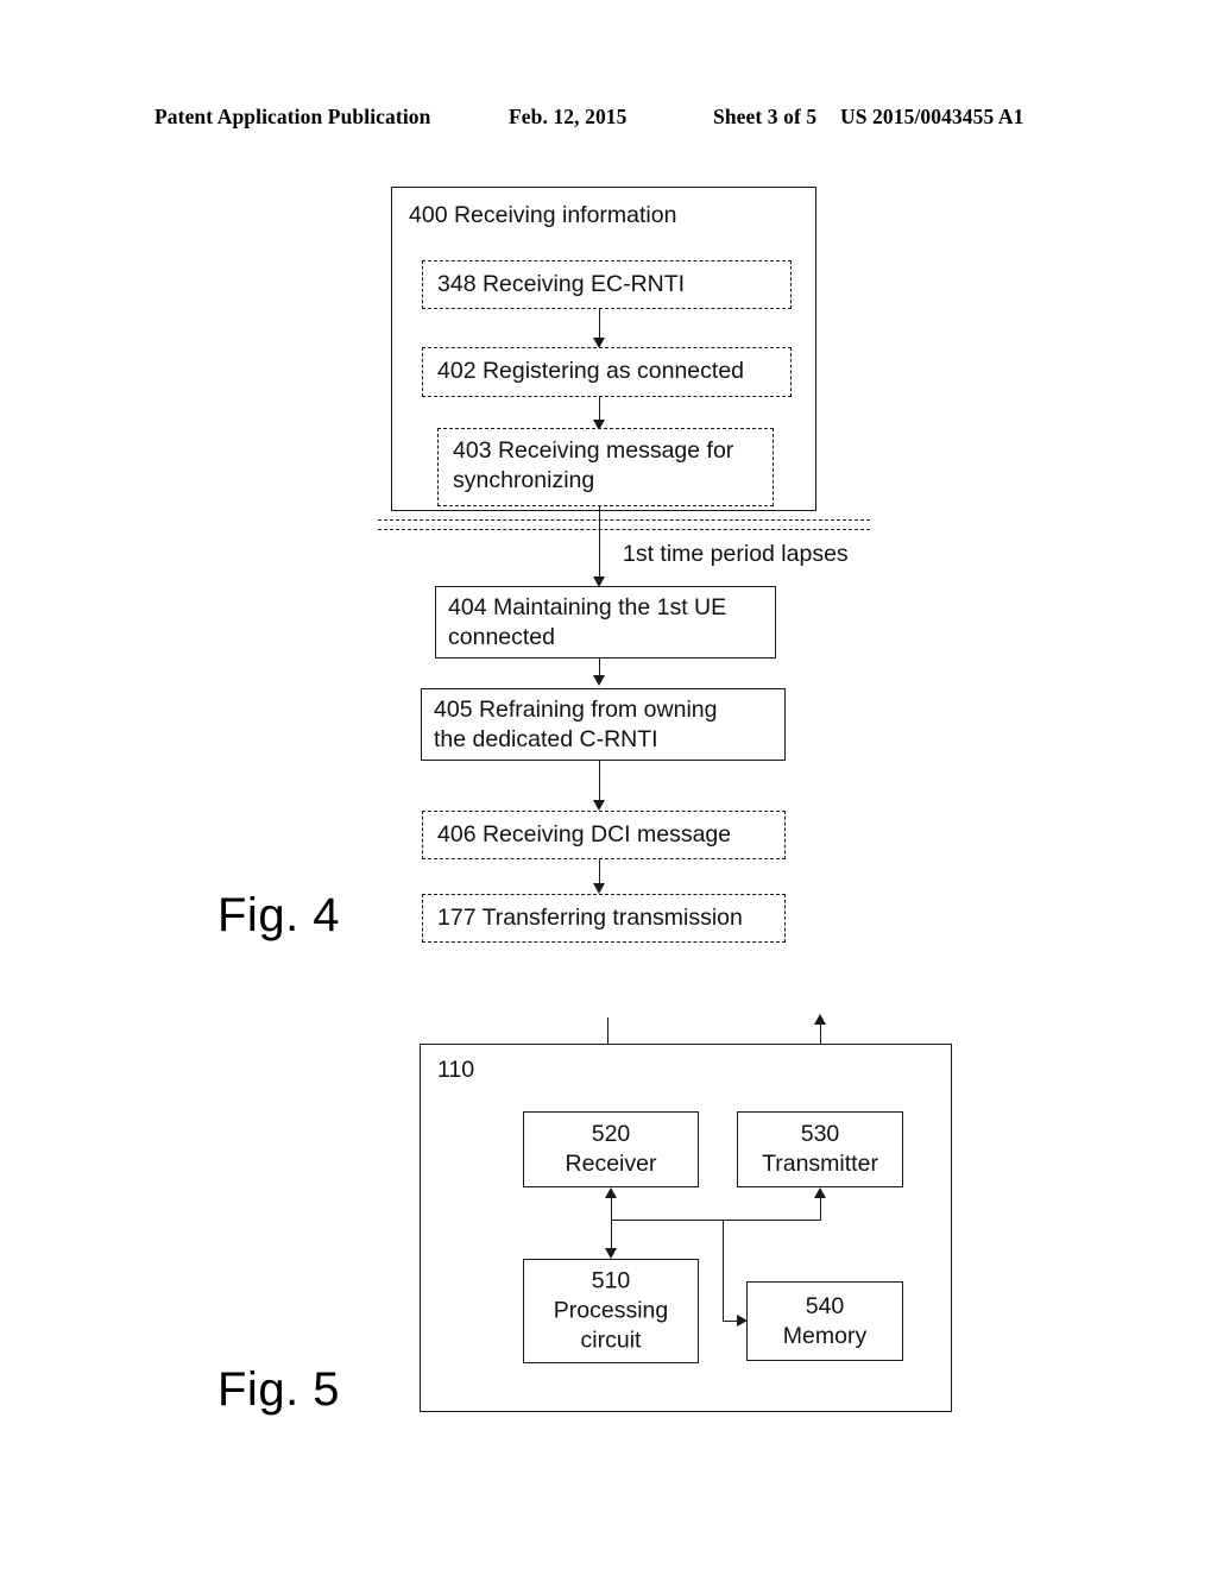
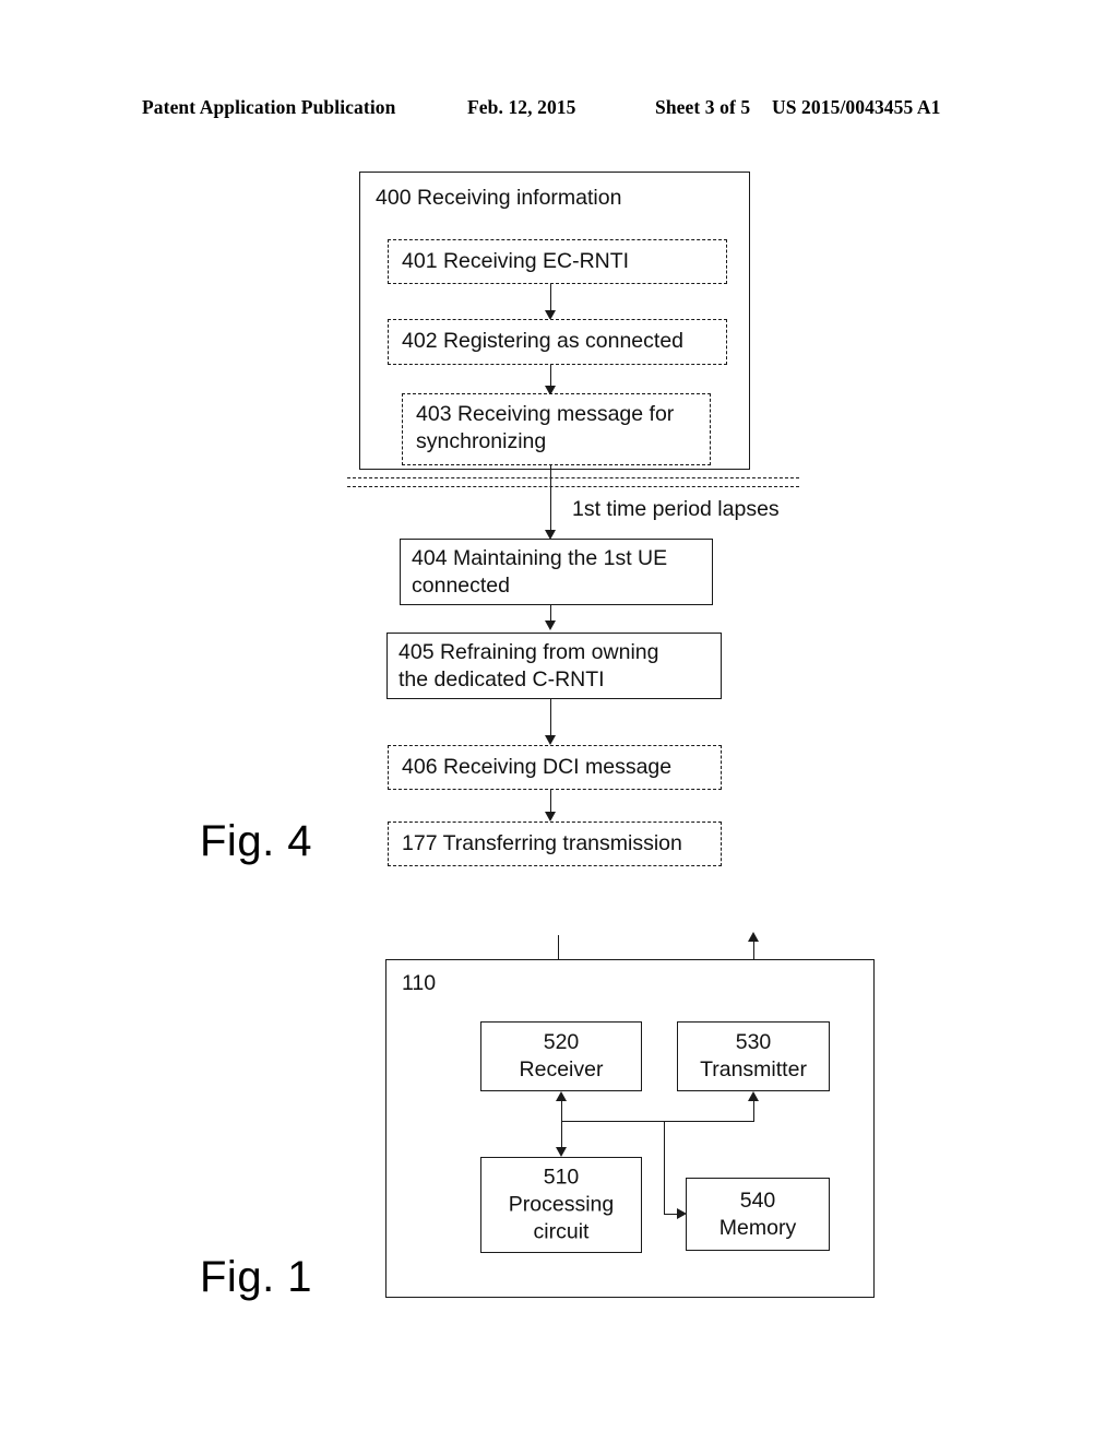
  Patent Application Publication
  Feb. 12, 2015
  Sheet 3 of 5
  US 2015/0043455 A1
  400 Receiving information
- 348 Receiving EC-RNTI
+ 401 Receiving EC-RNTI
  402 Registering as connected
  403 Receiving message for
  synchronizing
  1st time period lapses
  404 Maintaining the 1st UE
  connected
  405 Refraining from owning
  the dedicated C-RNTI
  406 Receiving DCI message
  177 Transferring transmission
  Fig. 4
  110
  520
  Receiver
  530
  Transmitter
  510
  Processing
  circuit
  540
  Memory
- Fig. 5
+ Fig. 1
